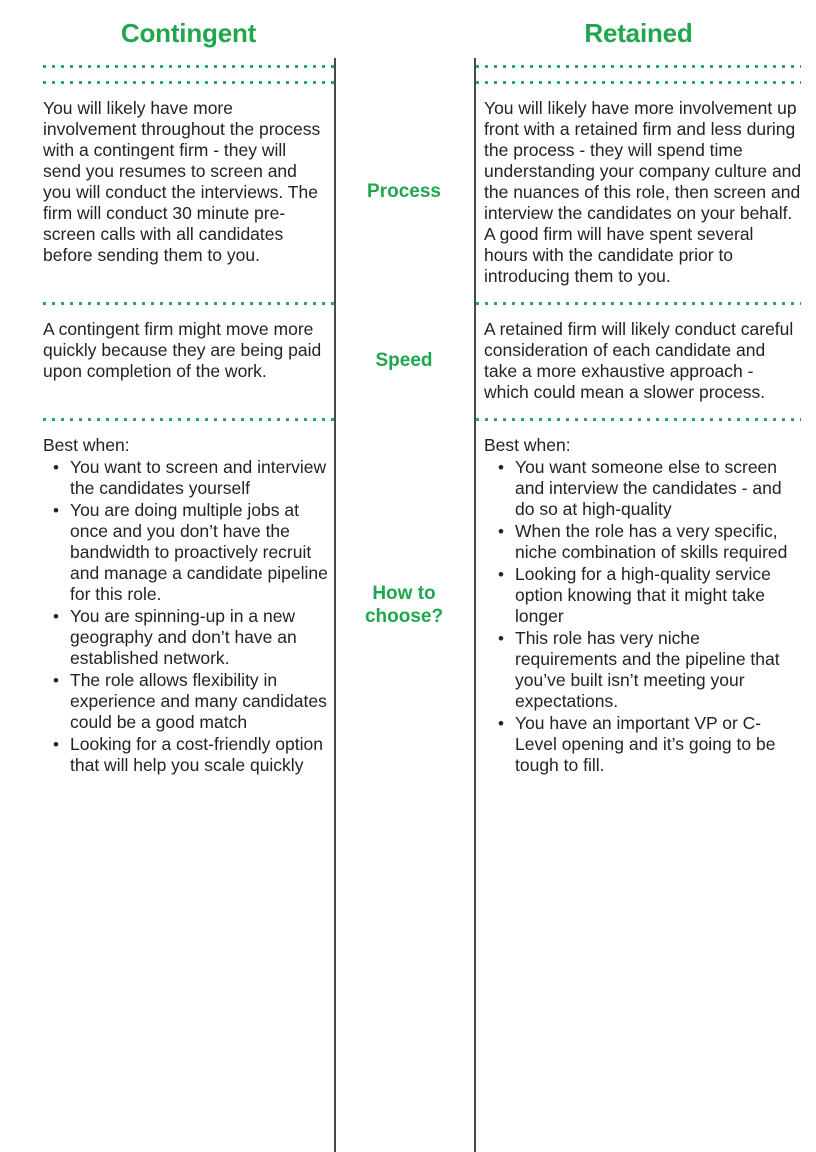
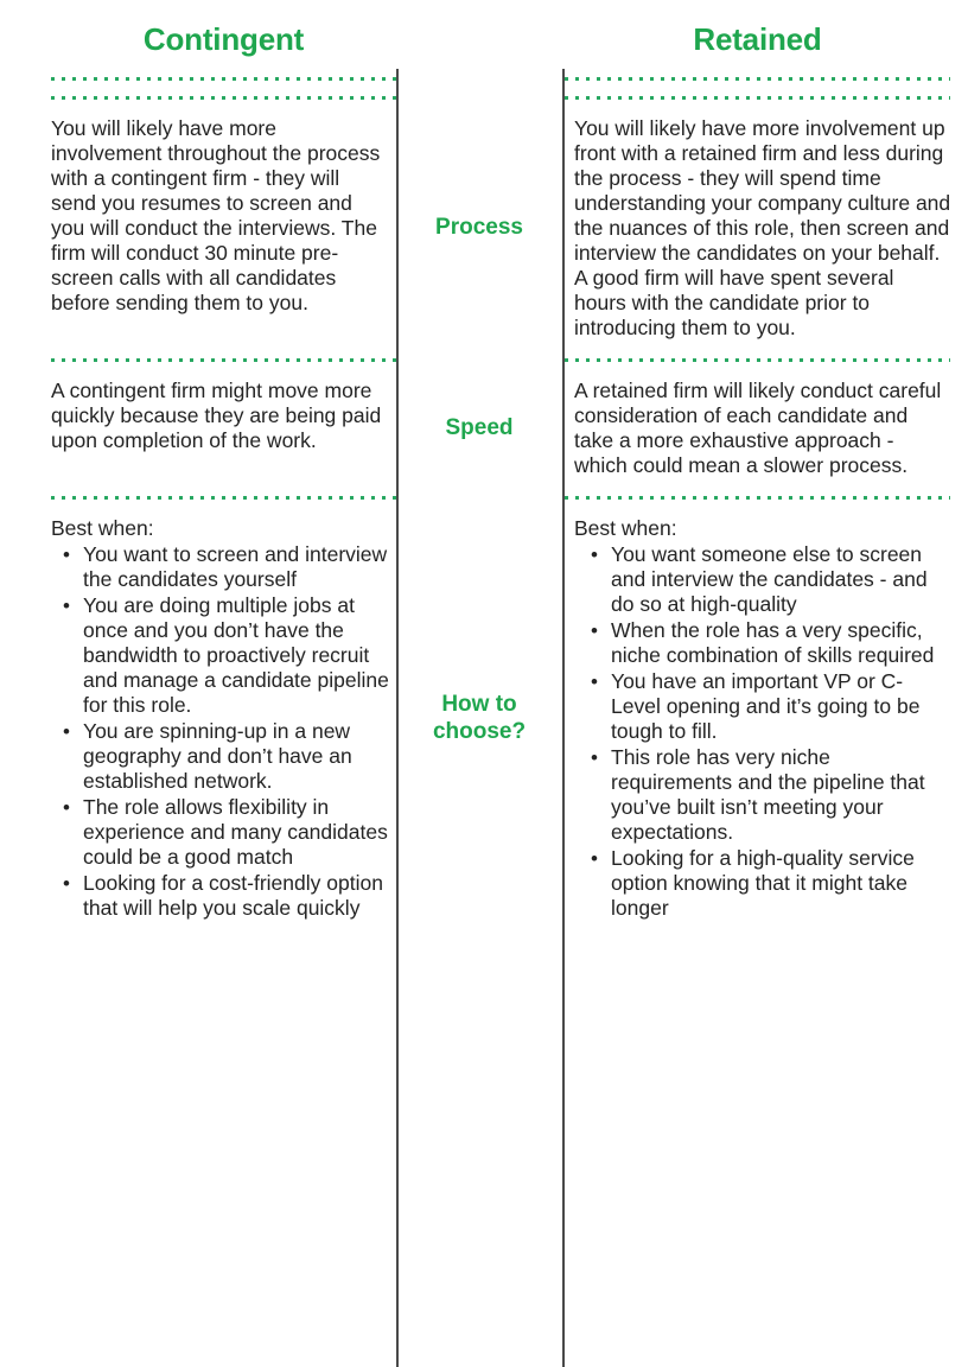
  Contingent
  Retained
  You will likely have more involvement throughout the process with a contingent firm - they will send you resumes to screen and you will conduct the interviews. The firm will conduct 30 minute pre-screen calls with all candidates before sending them to you.
  Process
  You will likely have more involvement up front with a retained firm and less during the process - they will spend time understanding your company culture and the nuances of this role, then screen and interview the candidates on your behalf. A good firm will have spent several hours with the candidate prior to introducing them to you.
  A contingent firm might move more quickly because they are being paid upon completion of the work.
  Speed
  A retained firm will likely conduct careful consideration of each candidate and take a more exhaustive approach - which could mean a slower process.
  Best when:
  You want to screen and interview the candidates yourself
  You are doing multiple jobs at once and you don’t have the bandwidth to proactively recruit and manage a candidate pipeline for this role.
  You are spinning-up in a new geography and don’t have an established network.
  The role allows flexibility in experience and many candidates could be a good match
  Looking for a cost-friendly option that will help you scale quickly
  How to
  choose?
  Best when:
  You want someone else to screen and interview the candidates - and do so at high-quality
  When the role has a very specific, niche combination of skills required
- Looking for a high-quality service option knowing that it might take longer
+ You have an important VP or C-Level opening and it’s going to be tough to fill.
  This role has very niche requirements and the pipeline that you’ve built isn’t meeting your expectations.
- You have an important VP or C-Level opening and it’s going to be tough to fill.
+ Looking for a high-quality service option knowing that it might take longer
